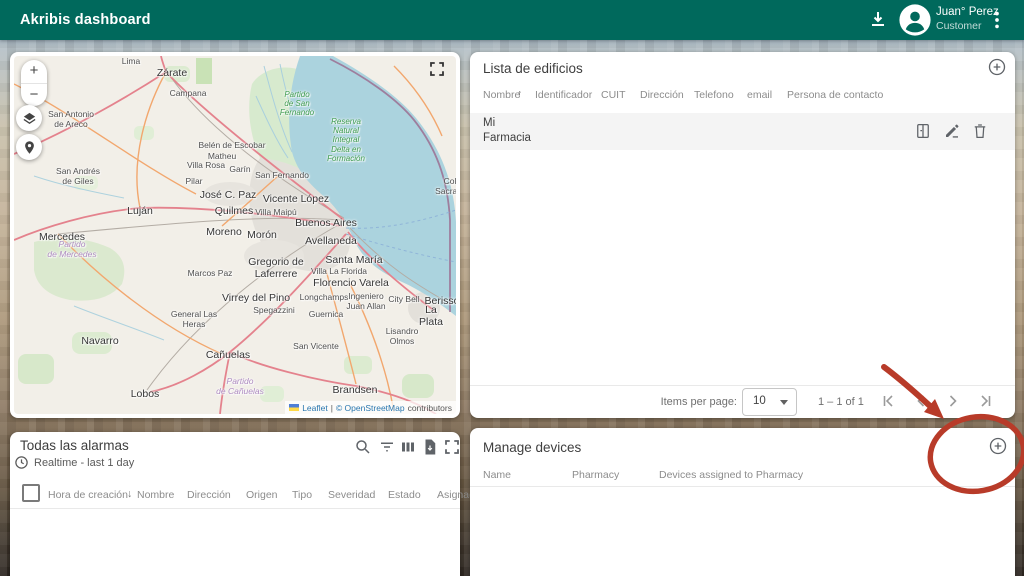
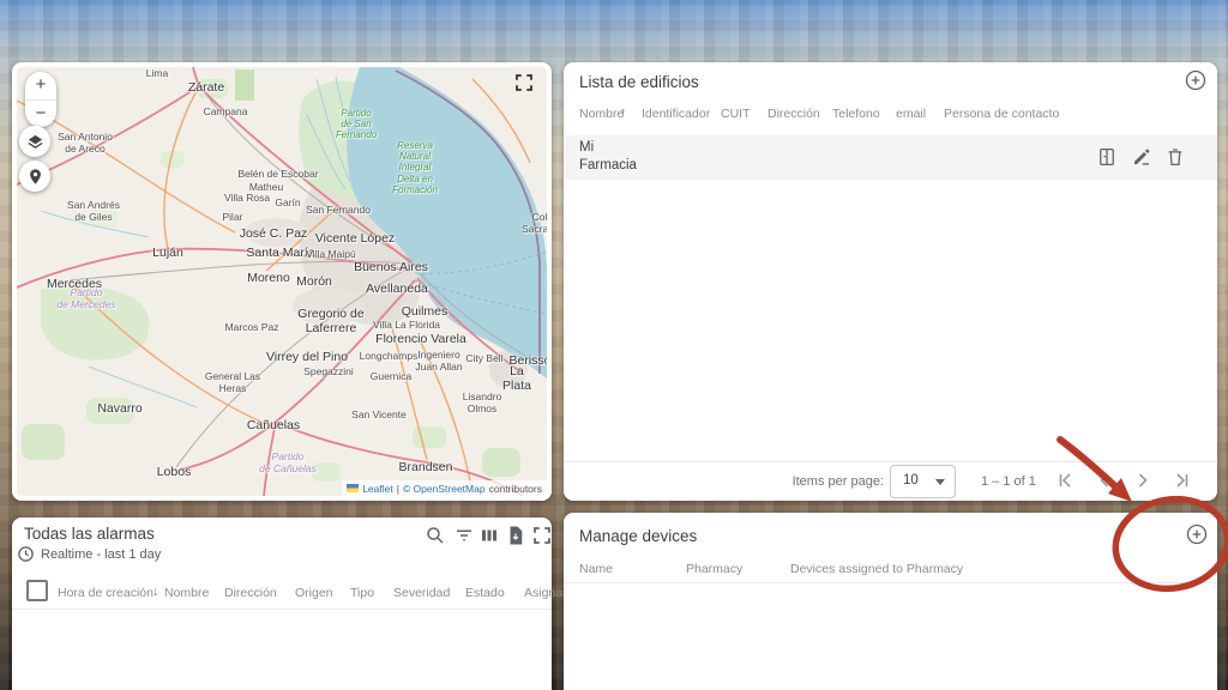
- Akribis dashboard
- Juan° Perez
- Customer
  Lima
  Zárate
  Campana
  San Antonio
  de Areco
  San Andrés
  de Giles
  Belén de Escobar
  Matheu
  Villa Rosa
  Garín
  San Fernando
  Pilar
  José C. Paz
  Vicente López
- Quilmes
+ Santa María
  Villa Maipú
  Luján
  Buenos Aires
  Moreno
  Morón
  Avellaneda
  Mercedes
  Partido
  de Mercedes
- Santa María
+ Quilmes
  Gregorio de
  Laferrere
  Villa La Florida
  Florencio Varela
  Marcos Paz
  Virrey del Pino
  Longchamps
  Ingeniero
  Juan Allan
  City Bell
  Beriss
  La Plata
  Spegazzini
  Guernica
  General Las
  Heras
  Navarro
  Lisandro Olmos
  San Vicente
  Cañuelas
  Partido
  de Cañuelas
  Lobos
  Brandsen
  Partido
  de San
  Fernando
  Reserva
  Natural
  Integral
  Delta en
  Formación
  +
  −
  Leaflet
  |
  © OpenStreetMap
  contributors
  Lista de edificios
  Nombre
  ↑
  Identificador
  CUIT
  Dirección
  Telefono
  email
  Persona de contacto
  Mi
  Farmacia
  Items per page:
  10
  1 – 1 of 1
  Todas las alarmas
  Realtime - last 1 day
  Hora de creación
  ↓
  Nombre
  Dirección
  Origen
  Tipo
  Severidad
  Estado
  Asigna
  Manage devices
  Name
  Pharmacy
  Devices assigned to Pharmacy
